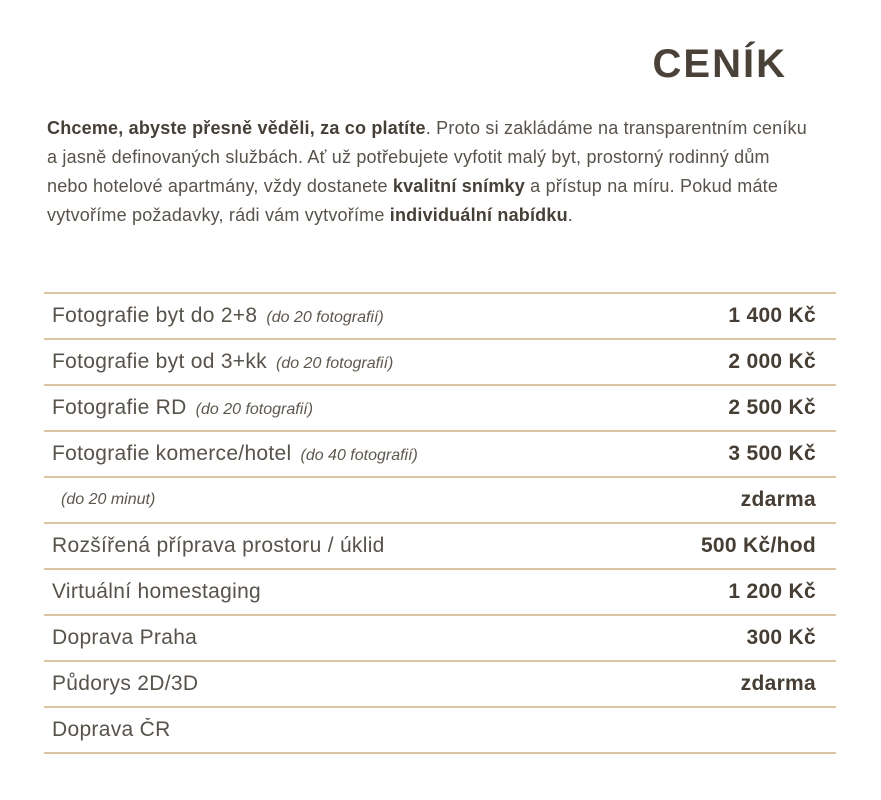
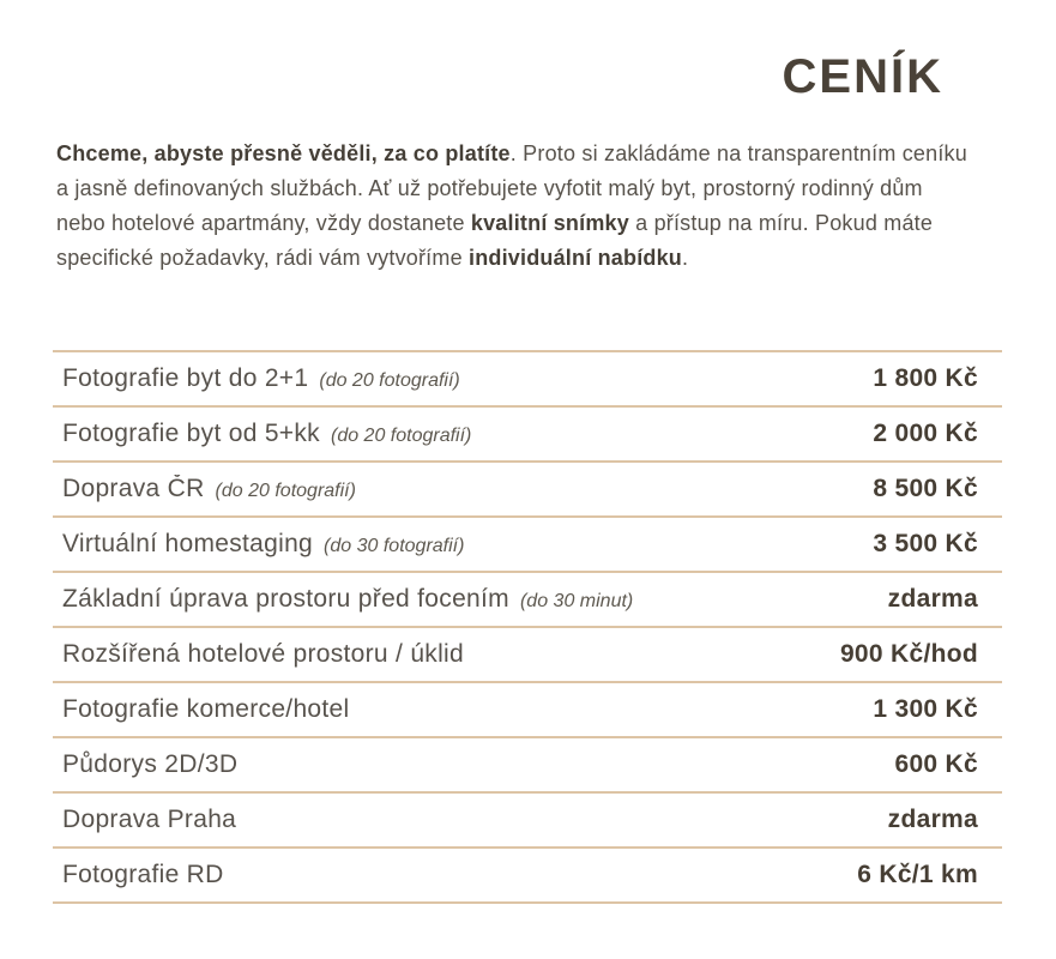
  CENÍK
- Chceme, abyste přesně věděli, za co platíte. Proto si zakládáme na transparentním ceníku a jasně definovaných službách. Ať už potřebujete vyfotit malý byt, prostorný rodinný dům nebo hotelové apartmány, vždy dostanete kvalitní snímky a přístup na míru. Pokud máte vytvoříme požadavky, rádi vám vytvoříme individuální nabídku.
+ Chceme, abyste přesně věděli, za co platíte. Proto si zakládáme na transparentním ceníku a jasně definovaných službách. Ať už potřebujete vyfotit malý byt, prostorný rodinný dům nebo hotelové apartmány, vždy dostanete kvalitní snímky a přístup na míru. Pokud máte specifické požadavky, rádi vám vytvoříme individuální nabídku.
- Fotografie byt do 2+8
+ Fotografie byt do 2+1
  (do 20 fotografií)
- 1 400 Kč
+ 1 800 Kč
- Fotografie byt od 3+kk
+ Fotografie byt od 5+kk
  (do 20 fotografií)
  2 000 Kč
- Fotografie RD
+ Doprava ČR
  (do 20 fotografií)
- 2 500 Kč
+ 8 500 Kč
- Fotografie komerce/hotel
+ Virtuální homestaging
- (do 40 fotografií)
+ (do 30 fotografií)
  3 500 Kč
+ Základní úprava prostoru před focením
- (do 20 minut)
+ (do 30 minut)
  zdarma
- Rozšířená příprava prostoru / úklid
+ Rozšířená hotelové prostoru / úklid
- 500 Kč/hod
+ 900 Kč/hod
- Virtuální homestaging
+ Fotografie komerce/hotel
- 1 200 Kč
+ 1 300 Kč
- Doprava Praha
+ Půdorys 2D/3D
- 300 Kč
+ 600 Kč
- Půdorys 2D/3D
+ Doprava Praha
  zdarma
- Doprava ČR
+ Fotografie RD
+ 6 Kč/1 km
